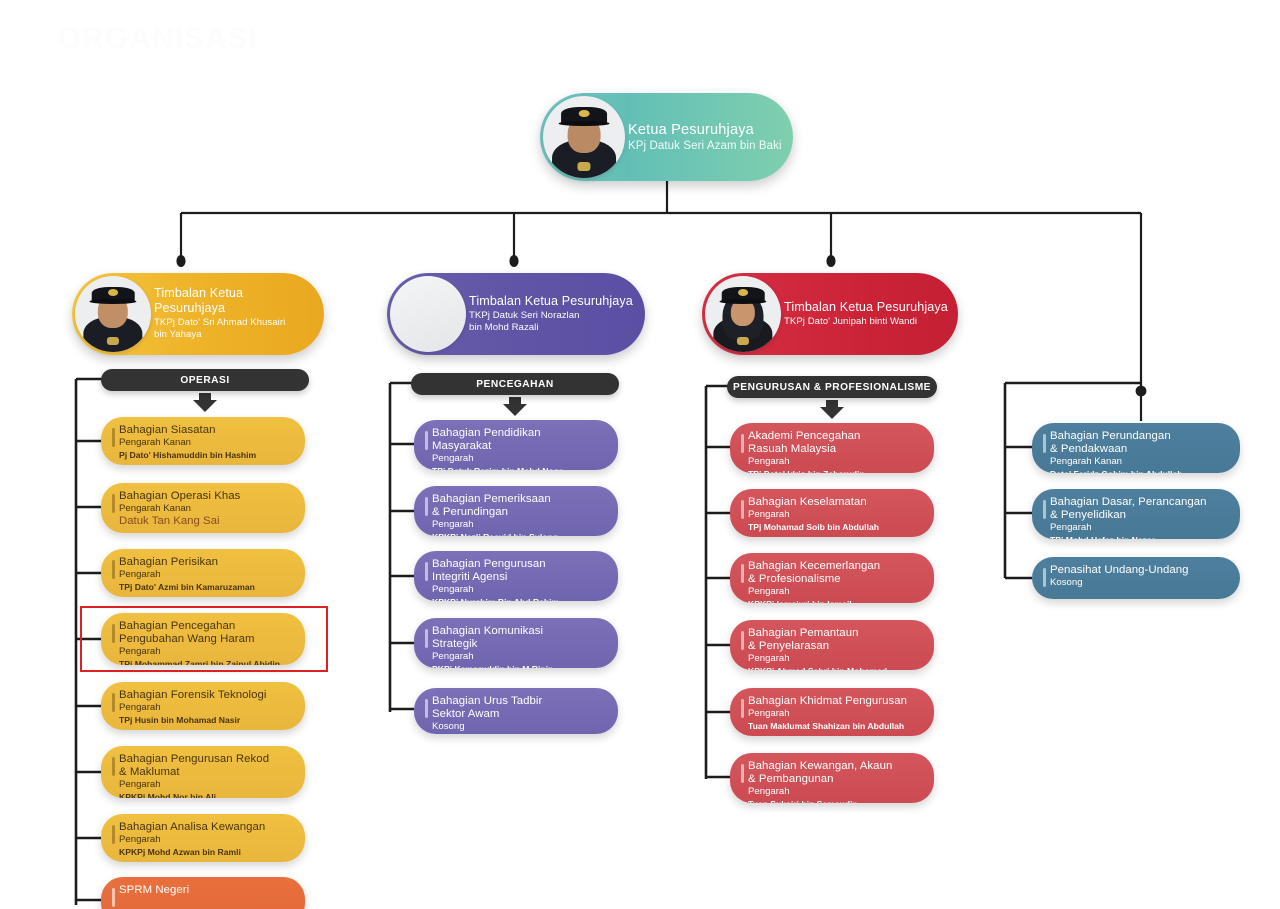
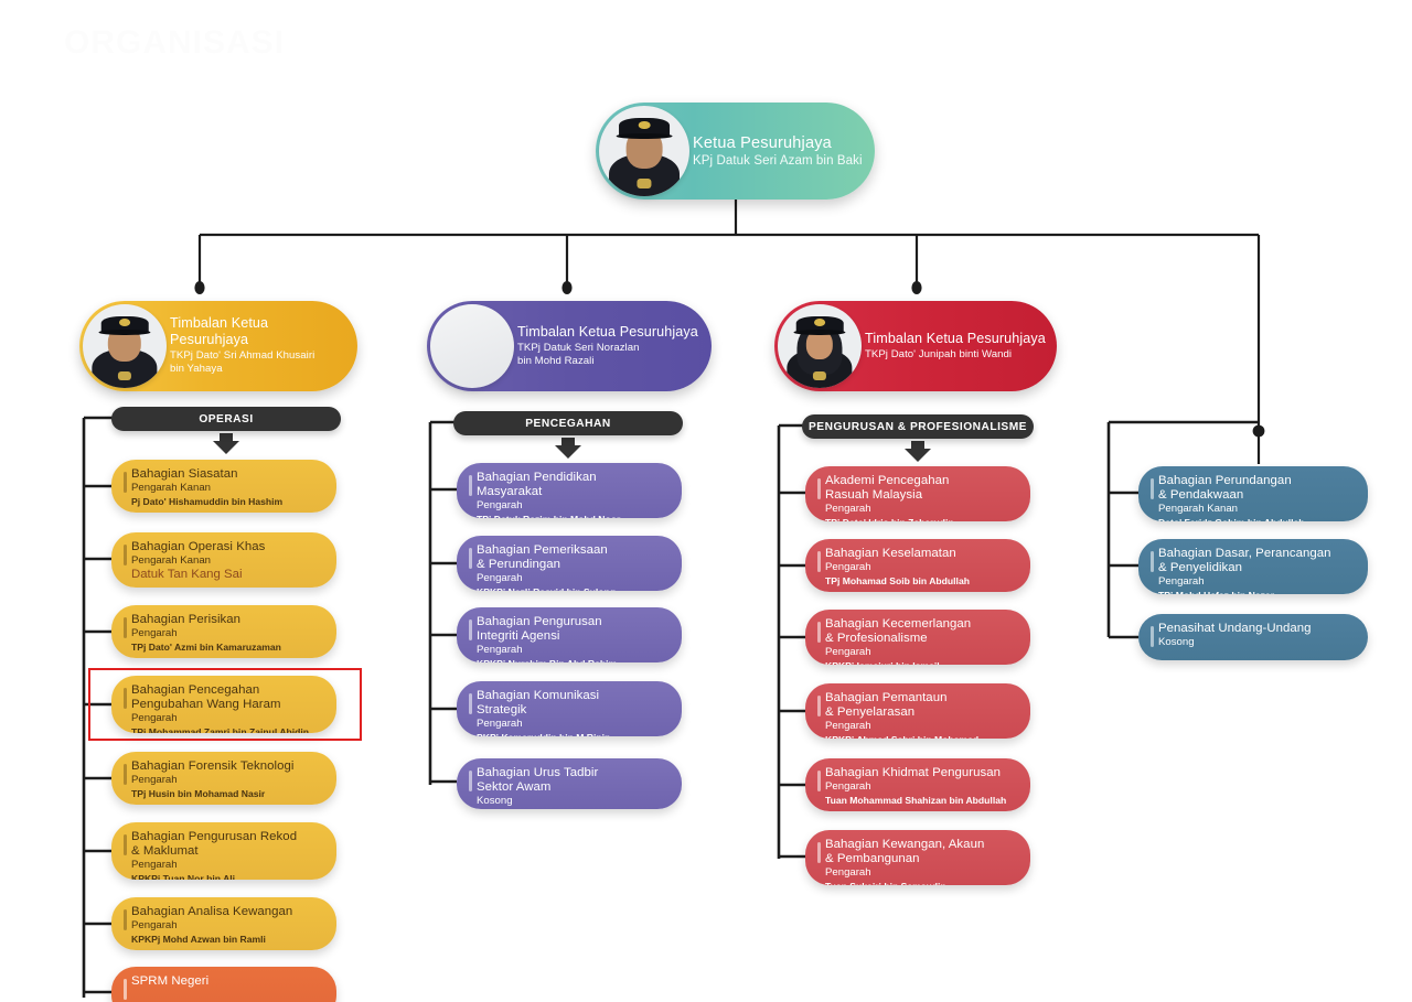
  Ketua Pesuruhjaya
  KPj Datuk Seri Azam bin Baki
  Timbalan Ketua Pesuruhjaya
  TKPj Dato' Sri Ahmad Khusairi
  bin Yahaya
  Timbalan Ketua Pesuruhjaya
  TKPj Datuk Seri Norazlan
  bin Mohd Razali
  Timbalan Ketua Pesuruhjaya
  TKPj Dato' Junipah binti Wandi
  OPERASI
  PENCEGAHAN
  PENGURUSAN & PROFESIONALISME
  Bahagian Siasatan
  Pengarah Kanan
  Pj Dato' Hishamuddin bin Hashim
  Bahagian Operasi Khas
  Pengarah Kanan
  Datuk Tan Kang Sai
  Bahagian Perisikan
  Pengarah
  TPj Dato' Azmi bin Kamaruzaman
  Bahagian Pencegahan
  Pengubahan Wang Haram
  Pengarah
  TPj Mohammad Zamri bin Zainul Abidin
  Bahagian Forensik Teknologi
  Pengarah
  TPj Husin bin Mohamad Nasir
  Bahagian Pengurusan Rekod
  & Maklumat
  Pengarah
- KPKPj Mohd Nor bin Ali
+ KPKPj Tuan Nor bin Ali
  Bahagian Analisa Kewangan
  Pengarah
  KPKPj Mohd Azwan bin Ramli
  SPRM Negeri
  Bahagian Pendidikan
  Masyarakat
  Pengarah
  Bahagian Pemeriksaan
  & Perundingan
  Pengarah
  Bahagian Pengurusan
  Integriti Agensi
  Pengarah
  Bahagian Komunikasi
  Strategik
  Pengarah
  Bahagian Urus Tadbir
  Sektor Awam
  Kosong
  Akademi Pencegahan
  Rasuah Malaysia
  Pengarah
  Bahagian Keselamatan
  Pengarah
  TPj Mohamad Soib bin Abdullah
  Bahagian Kecemerlangan
  & Profesionalisme
  Pengarah
  Bahagian Pemantaun
  & Penyelarasan
  Pengarah
  Bahagian Khidmat Pengurusan
  Pengarah
- Tuan Maklumat Shahizan bin Abdullah
+ Tuan Mohammad Shahizan bin Abdullah
  Bahagian Kewangan, Akaun
  & Pembangunan
  Pengarah
  Bahagian Perundangan
  & Pendakwaan
  Pengarah Kanan
  Bahagian Dasar, Perancangan
  & Penyelidikan
  Pengarah
  Penasihat Undang-Undang
  Kosong
